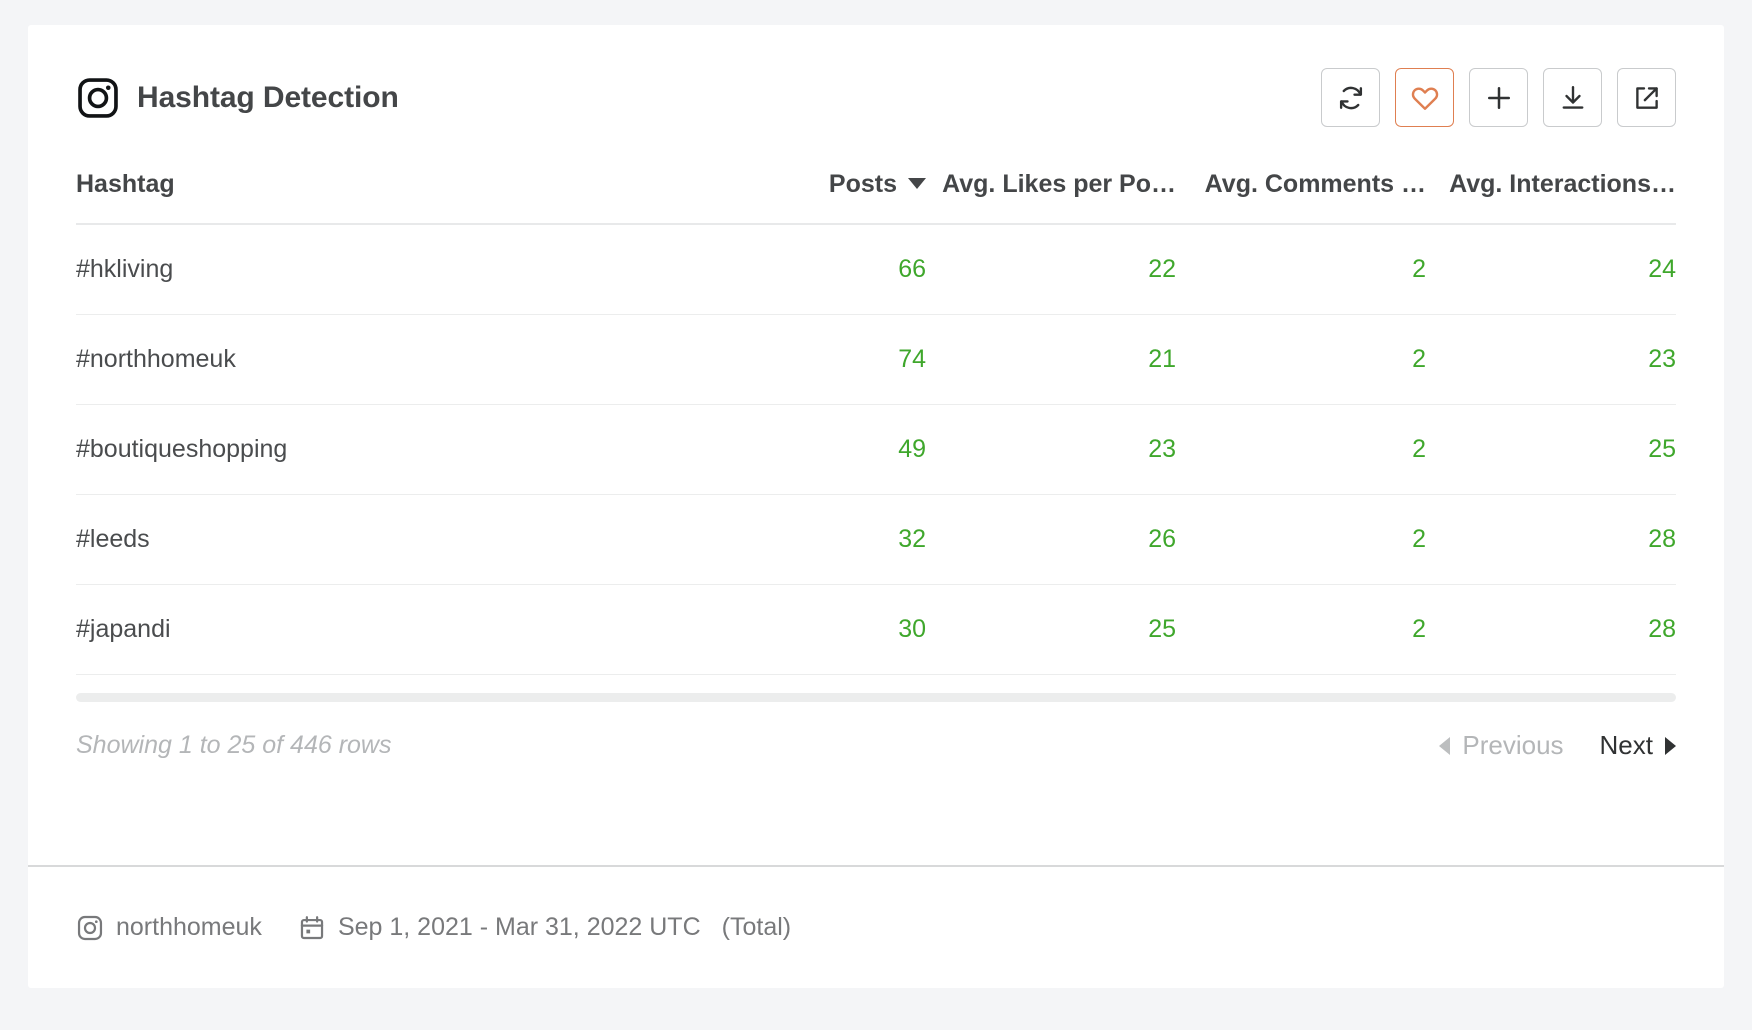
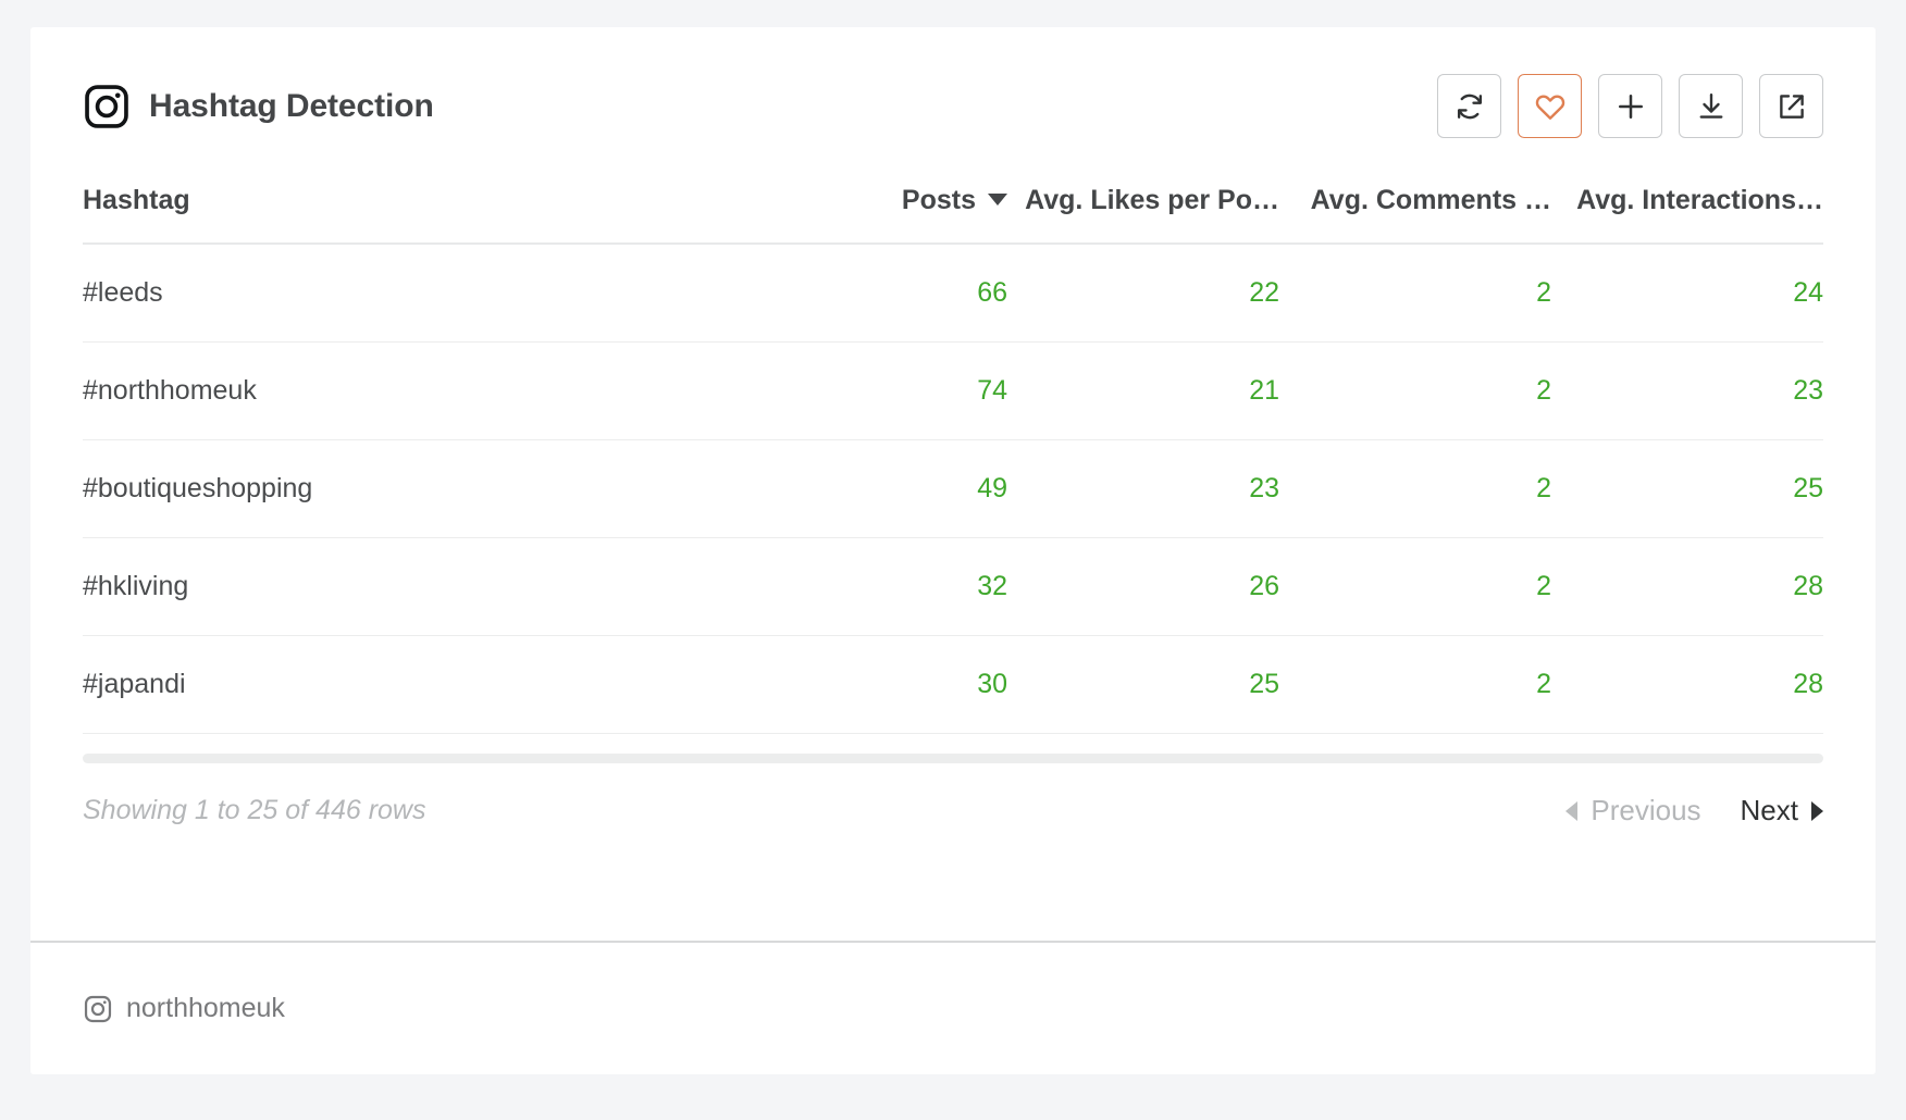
  Hashtag Detection
  Hashtag	Posts	Avg. Likes per Po…	Avg. Comments …	Avg. Interactions…
- #hkliving	66	22	2	24
+ #leeds	66	22	2	24
  #northhomeuk	74	21	2	23
  #boutiqueshopping	49	23	2	25
- #leeds	32	26	2	28
+ #hkliving	32	26	2	28
  #japandi	30	25	2	28
  Showing 1 to 25 of 446 rows
  Previous
  Next
  northhomeuk
- Sep 1, 2021 - Mar 31, 2022 UTC
- (Total)
